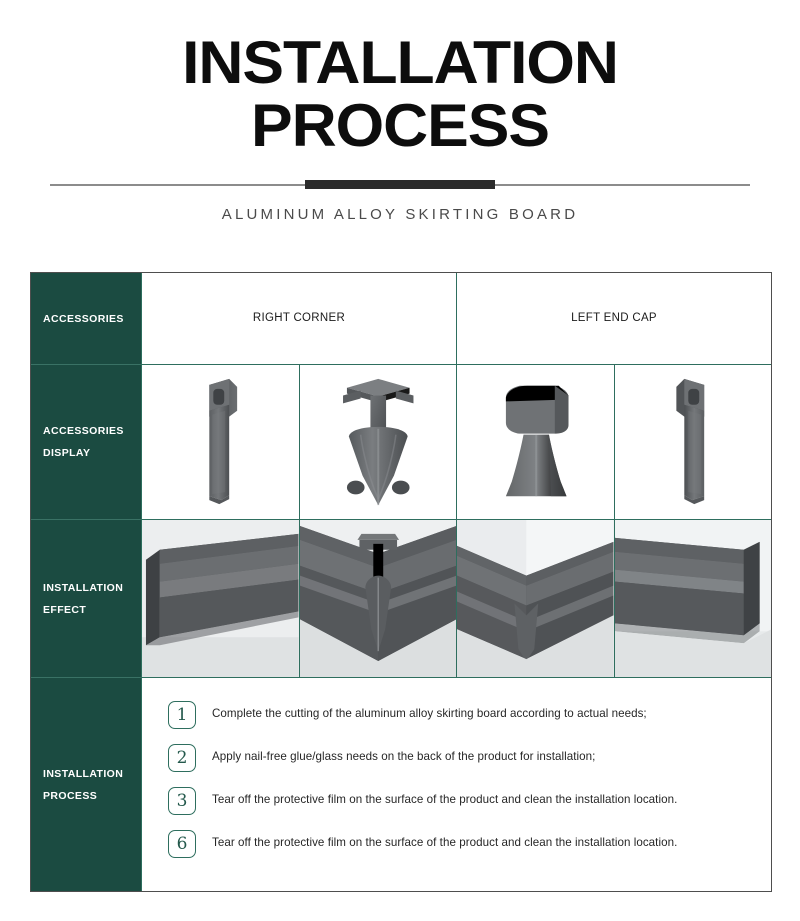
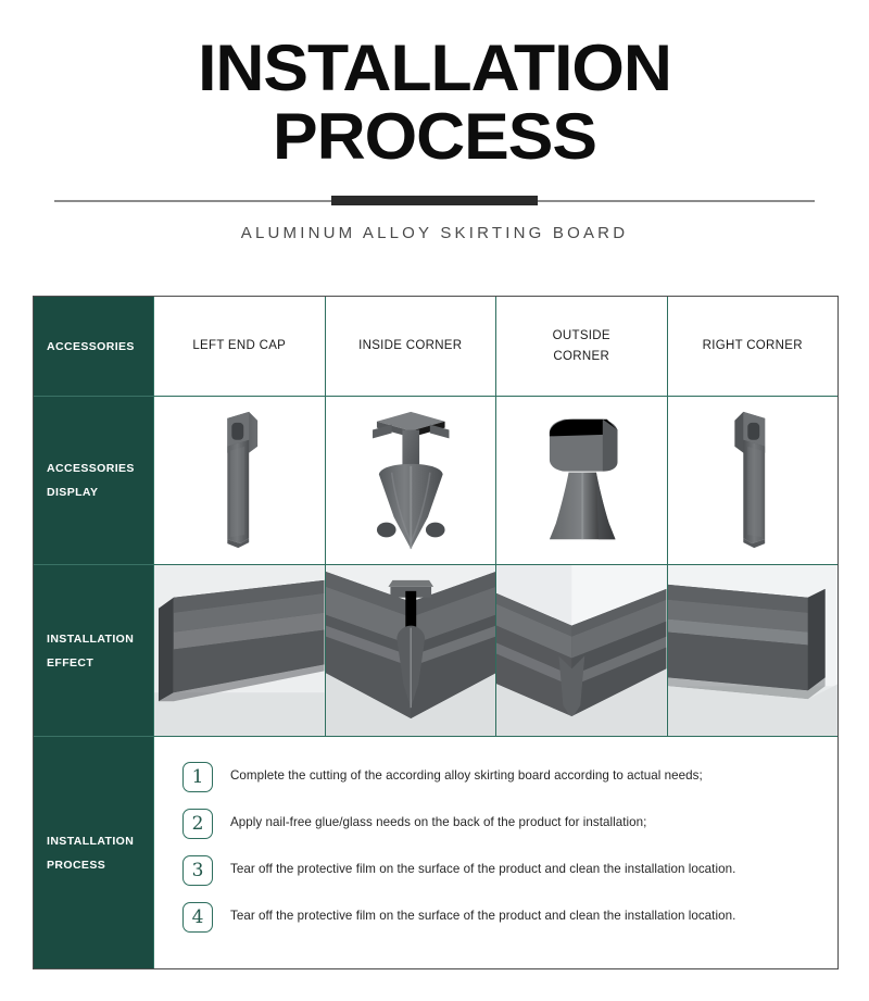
  INSTALLATION
  PROCESS
  ALUMINUM ALLOY SKIRTING BOARD
  ACCESSORIES
- RIGHT CORNER
+ LEFT END CAP
+ INSIDE CORNER
+ OUTSIDE
+ CORNER
- LEFT END CAP
+ RIGHT CORNER
  ACCESSORIES
  DISPLAY
  INSTALLATION
  EFFECT
  INSTALLATION
  PROCESS
  1
- Complete the cutting of the aluminum alloy skirting board according to actual needs;
+ Complete the cutting of the according alloy skirting board according to actual needs;
  2
  Apply nail-free glue/glass needs on the back of the product for installation;
  3
  Tear off the protective film on the surface of the product and clean the installation location.
- 6
+ 4
  Tear off the protective film on the surface of the product and clean the installation location.
